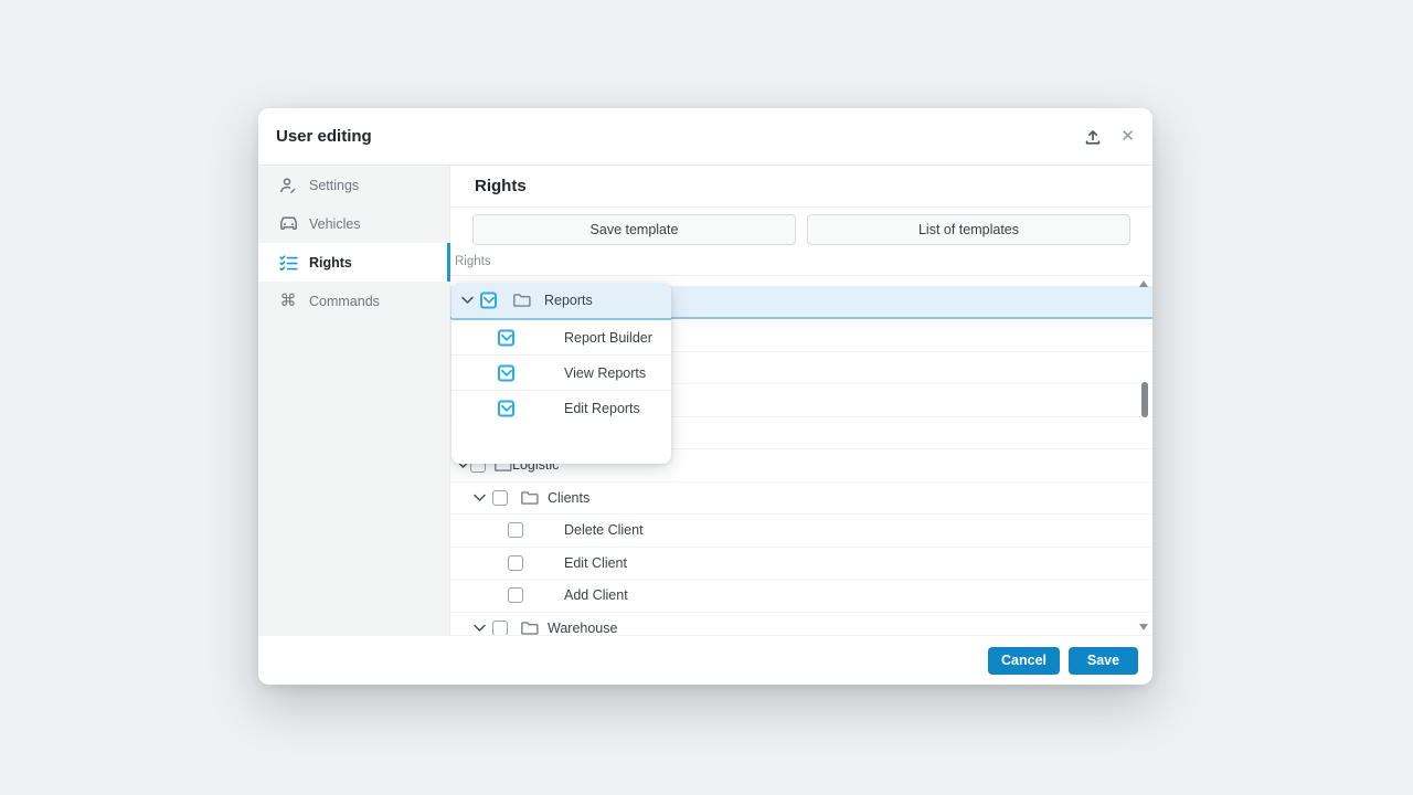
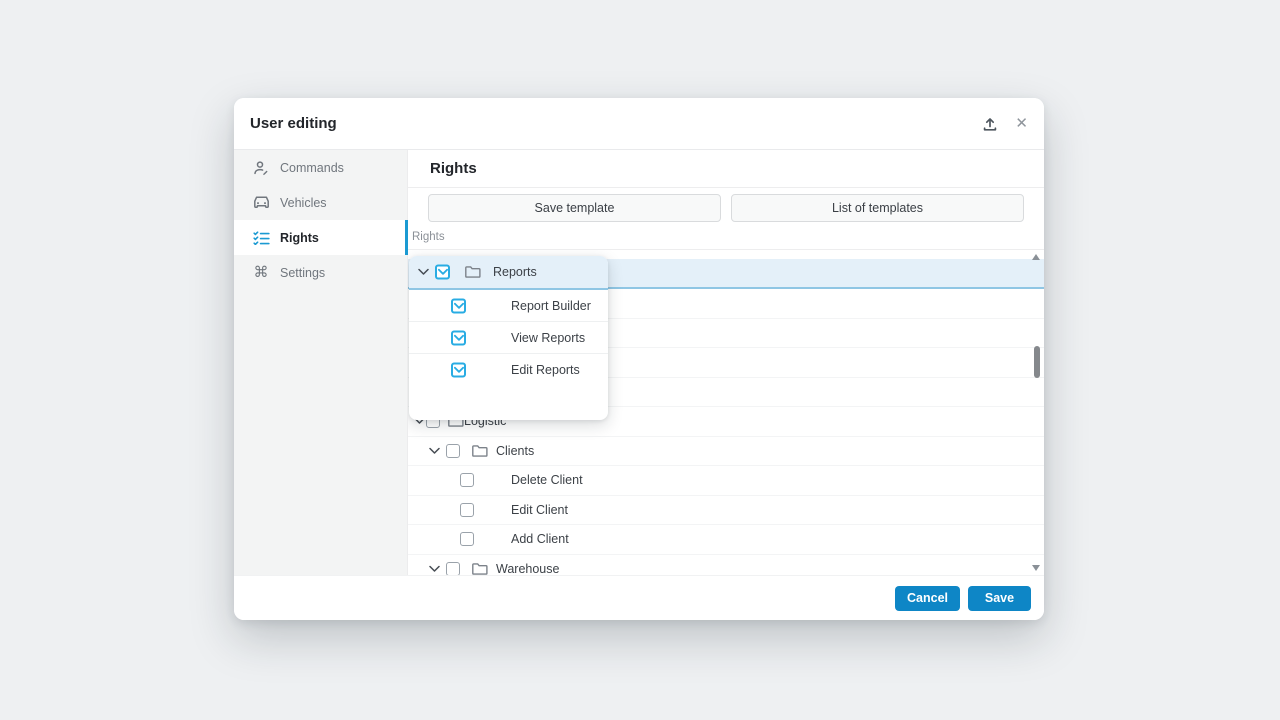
  User editing
  ✕
- Settings
+ Commands
  Vehicles
  Rights
  ⌘
- Commands
+ Settings
  Rights
  Save template
  List of templates
  Rights
  Logistic
  Clients
  Delete Client
  Edit Client
  Add Client
  Warehouse
  Reports
  Report Builder
  View Reports
  Edit Reports
  Cancel
  Save
